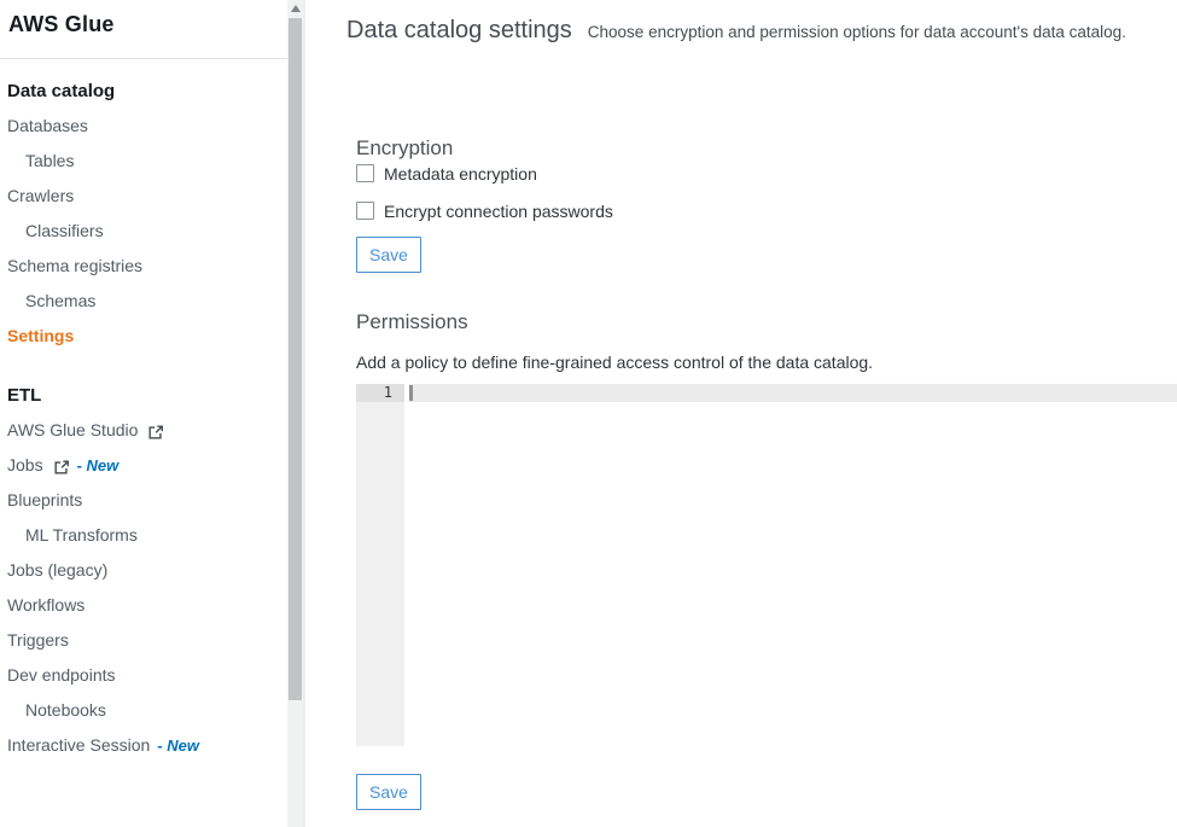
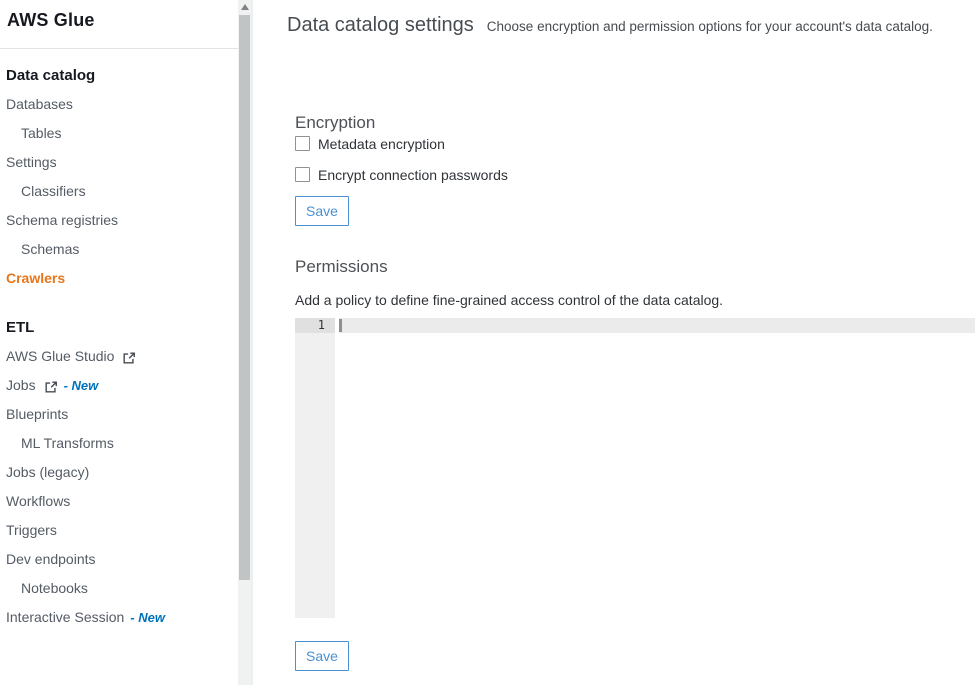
  AWS Glue
  Data catalog
  Databases
  Tables
- Crawlers
+ Settings
  Classifiers
  Schema registries
  Schemas
- Settings
+ Crawlers
  ETL
  AWS Glue Studio
  Jobs
  - New
  Blueprints
  ML Transforms
  Jobs (legacy)
  Workflows
  Triggers
  Dev endpoints
  Notebooks
  Interactive Session
  - New
  Data catalog settings
- Choose encryption and permission options for data account's data catalog.
+ Choose encryption and permission options for your account's data catalog.
  Encryption
  Metadata encryption
  Encrypt connection passwords
  Save
  Permissions
  Add a policy to define fine-grained access control of the data catalog.
  1
  Save
